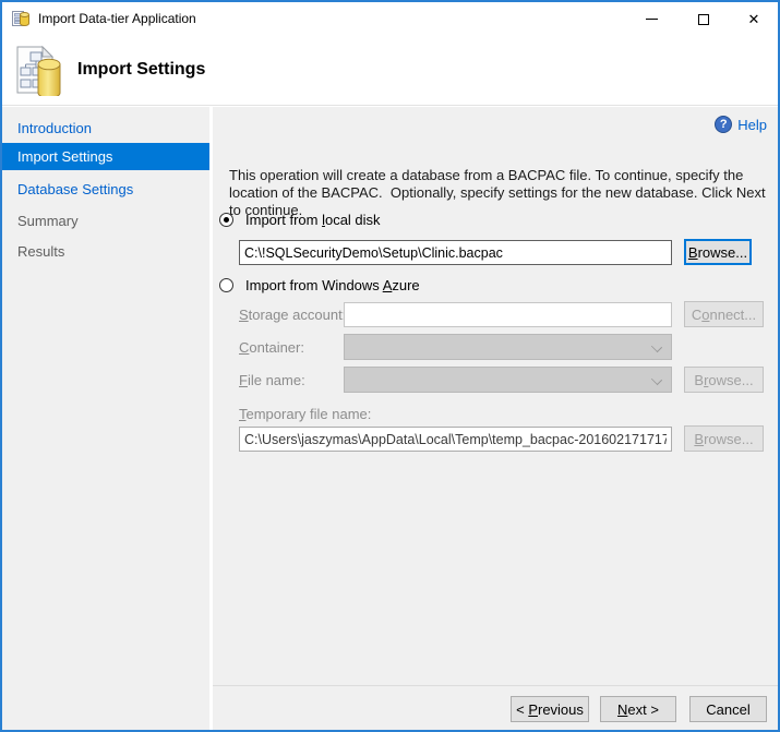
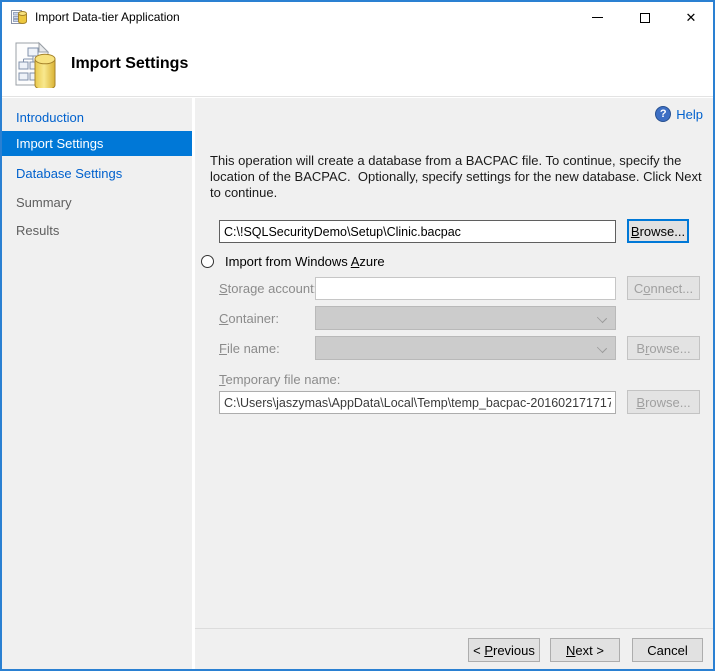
  Import Data-tier Application
  ✕
  Import Settings
  Introduction
  Import Settings
  Database Settings
  Summary
  Results
  ?
  Help
  This operation will create a database from a BACPAC file. To continue, specify the location of the BACPAC. Optionally, specify settings for the new database. Click Next to continue.
- Import from local disk
  C:\!SQLSecurityDemo\Setup\Clinic.bacpac
  Browse...
  Import from Windows Azure
  Storage account
  Connect...
  Container:
  File name:
  Browse...
  Temporary file name:
  C:\Users\jaszymas\AppData\Local\Temp\temp_bacpac-201602171717
  Browse...
  < Previous
  Next >
  Cancel
